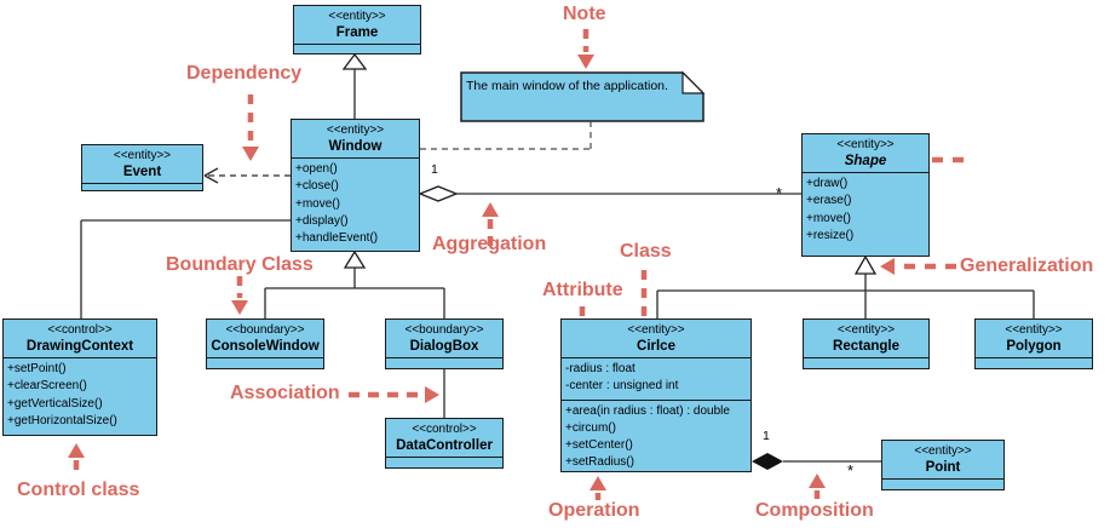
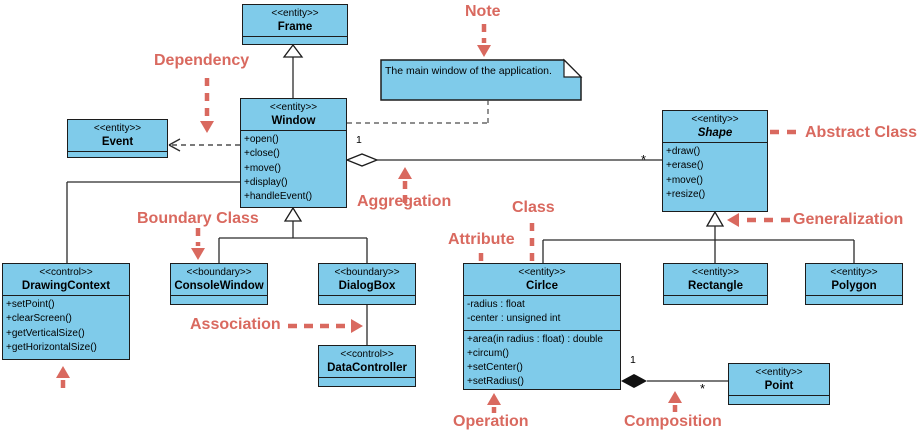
  <<entity>>
  Frame
  <<entity>>
  Window
  +open()
  +close()
  +move()
  +display()
  +handleEvent()
  <<entity>>
  Event
  <<entity>>
  Shape
  +draw()
  +erase()
  +move()
  +resize()
  <<control>>
  DrawingContext
  +setPoint()
  +clearScreen()
  +getVerticalSize()
  +getHorizontalSize()
  <<boundary>>
  ConsoleWindow
  <<boundary>>
  DialogBox
  <<control>>
  DataController
  <<entity>>
  Cirlce
  -radius : float
  -center : unsigned int
  +area(in radius : float) : double
  +circum()
  +setCenter()
  +setRadius()
  <<entity>>
  Rectangle
  <<entity>>
  Polygon
  <<entity>>
  Point
  The main window of the application.
  1
  *
  1
  *
  Note
  Dependency
+ Abstract Class
  Aggregation
  Class
  Generalization
  Boundary Class
  Attribute
  Association
- Control class
  Operation
  Composition
